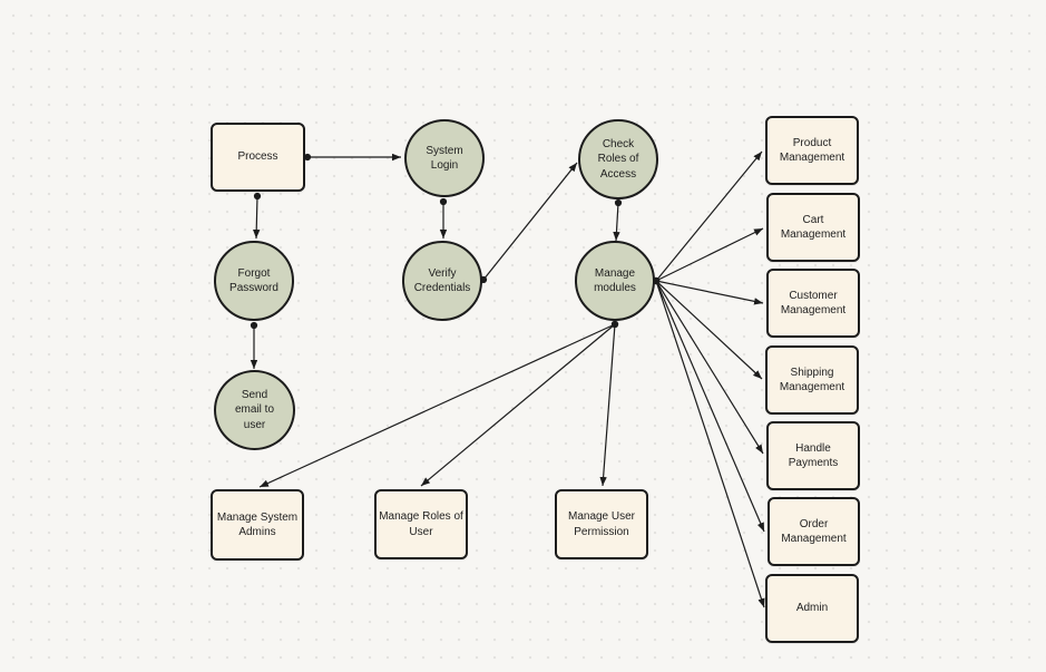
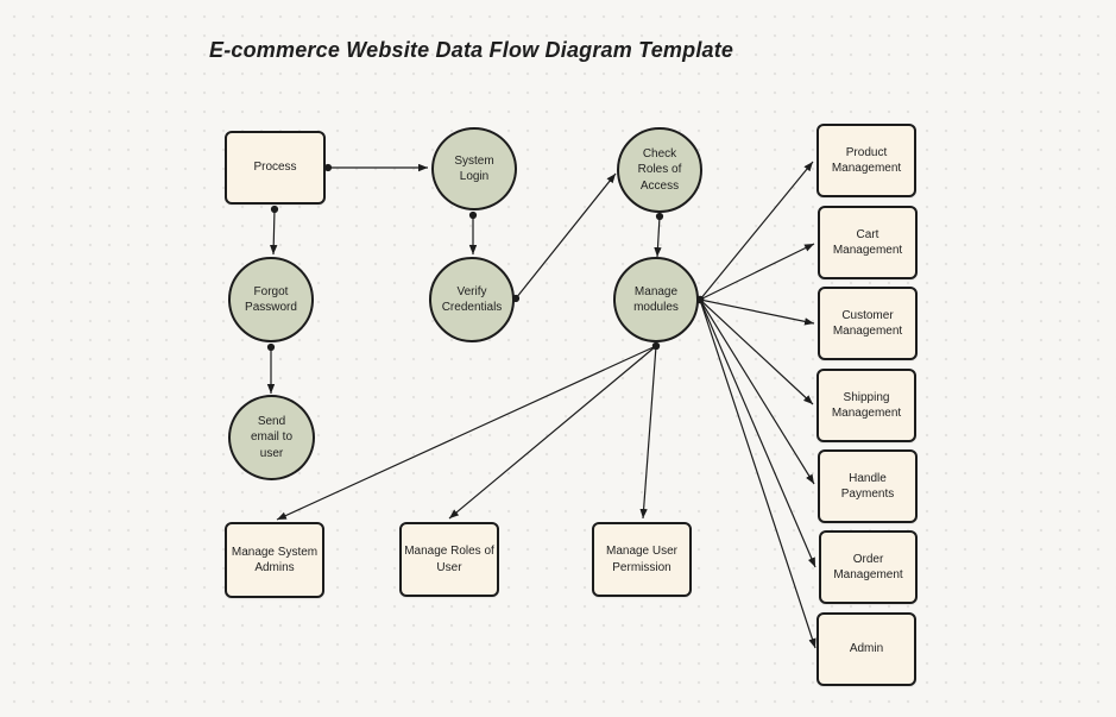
+ E-commerce Website Data Flow Diagram Template
  Process
  System
  Login
  Check
  Roles of
  Access
  Forgot
  Password
  Verify
  Credentials
  Manage
  modules
  Send
  email to
  user
  Manage System
  Admins
  Manage Roles of
  User
  Manage User
  Permission
  Product
  Management
  Cart Management
  Customer
  Management
  Shipping
  Management
  Handle Payments
  Order
  Management
  Admin
